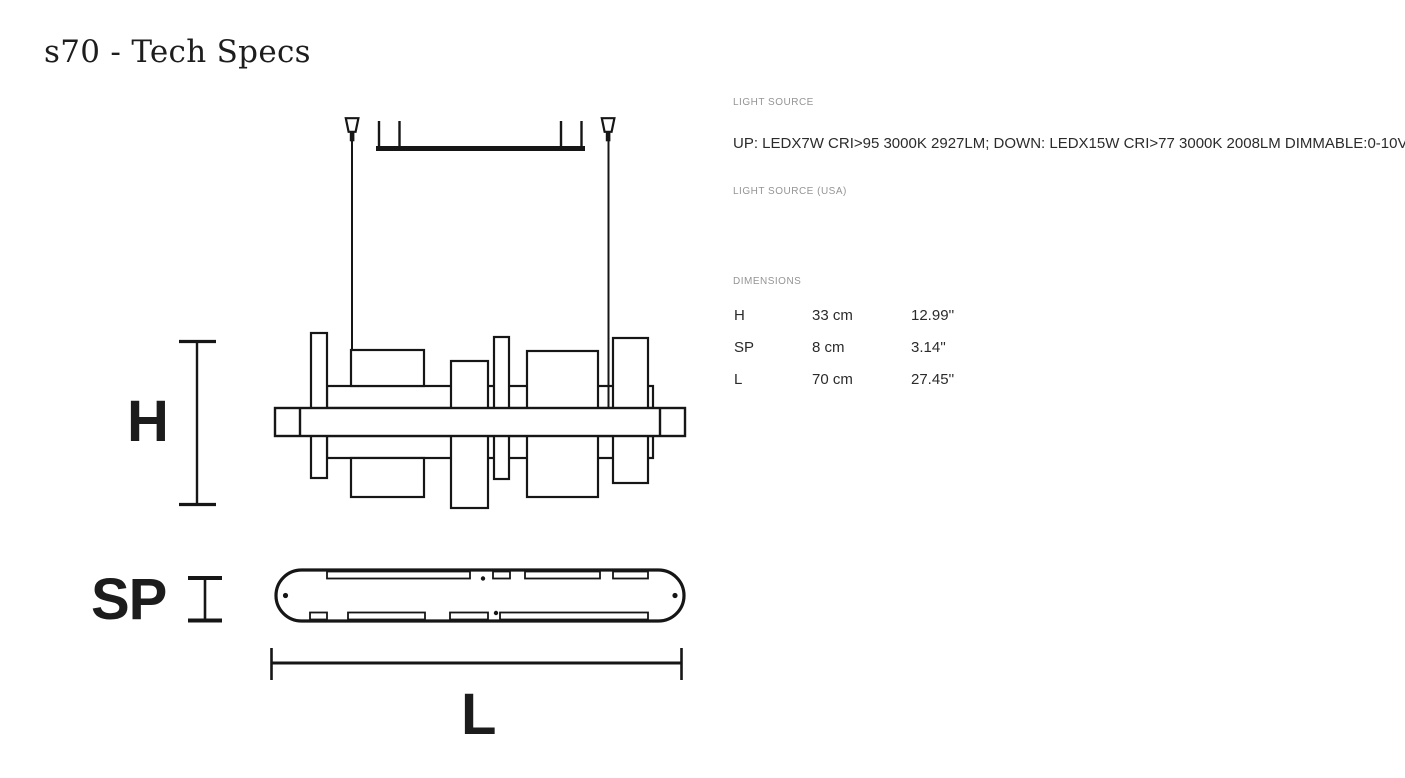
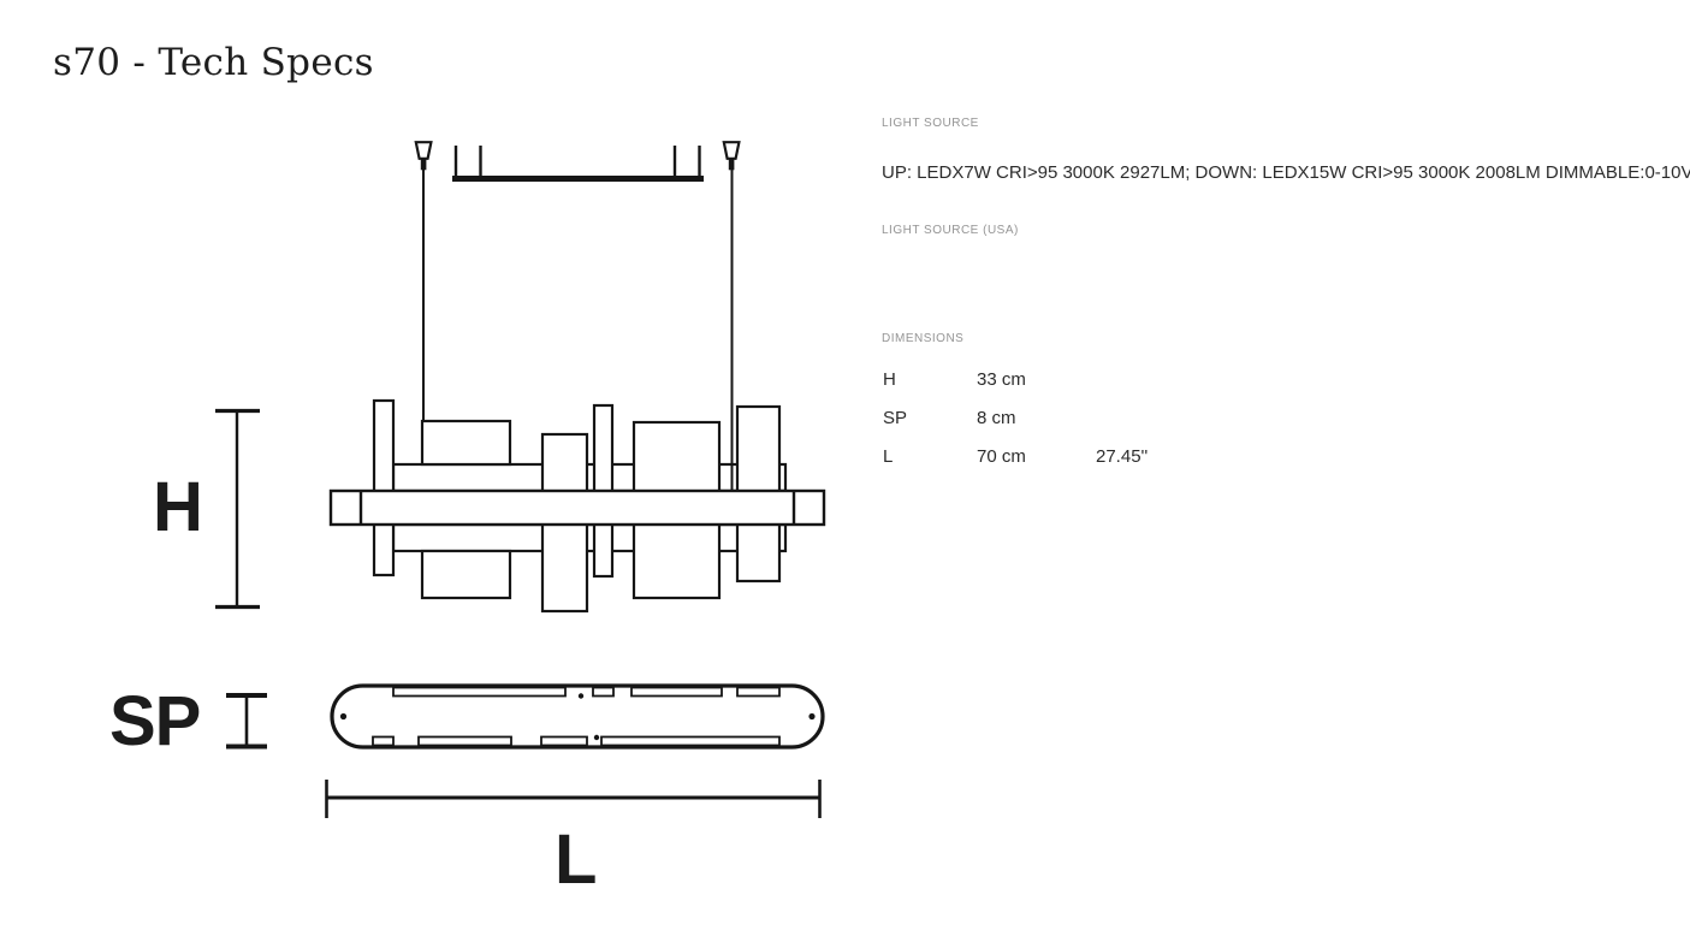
  s70 - Tech Specs
  H
  SP
  L
  LIGHT SOURCE
- UP: LEDX7W CRI>95 3000K 2927LM; DOWN: LEDX15W CRI>77 3000K 2008LM DIMMABLE:0-10V
+ UP: LEDX7W CRI>95 3000K 2927LM; DOWN: LEDX15W CRI>95 3000K 2008LM DIMMABLE:0-10V
  LIGHT SOURCE (USA)
  DIMENSIONS
  H
  33 cm
- 12.99''
  SP
  8 cm
- 3.14''
  L
  70 cm
  27.45''
